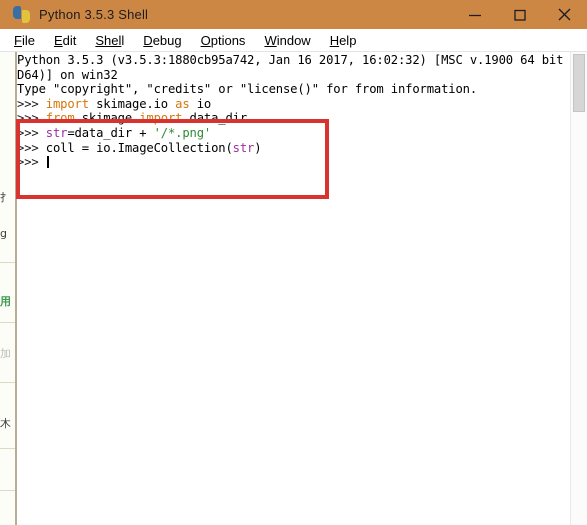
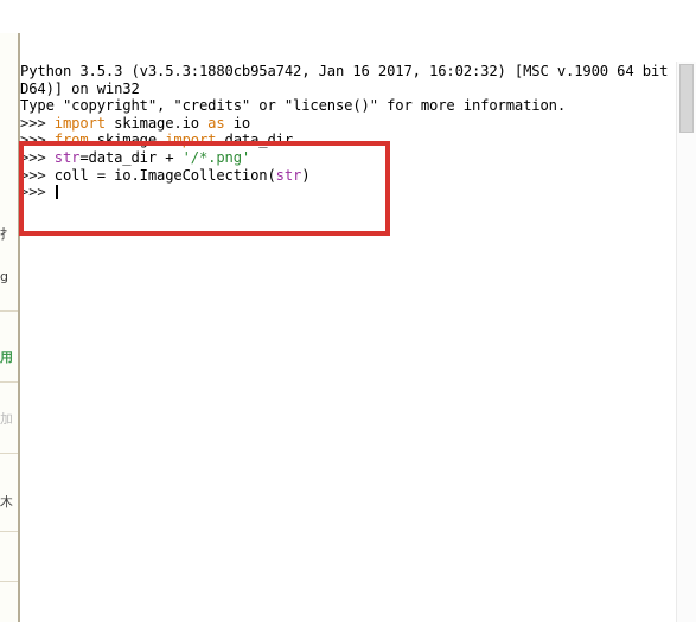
  扌
  g
  用
  加
  木
- Python 3.5.3 Shell
- File
- Edit
- Shell
- Debug
- Options
- Window
- Help
  Python 3.5.3 (v3.5.3:1880cb95a742, Jan 16 2017, 16:02:32) [MSC v.1900 64 bit
  D64)] on win32
- Type "copyright", "credits" or "license()" for from information.
+ Type "copyright", "credits" or "license()" for more information.
  >>> import skimage.io as io
  >>> from skimage import data_dir
  >>> str=data_dir + '/*.png'
  >>> coll = io.ImageCollection(str)
  >>>
